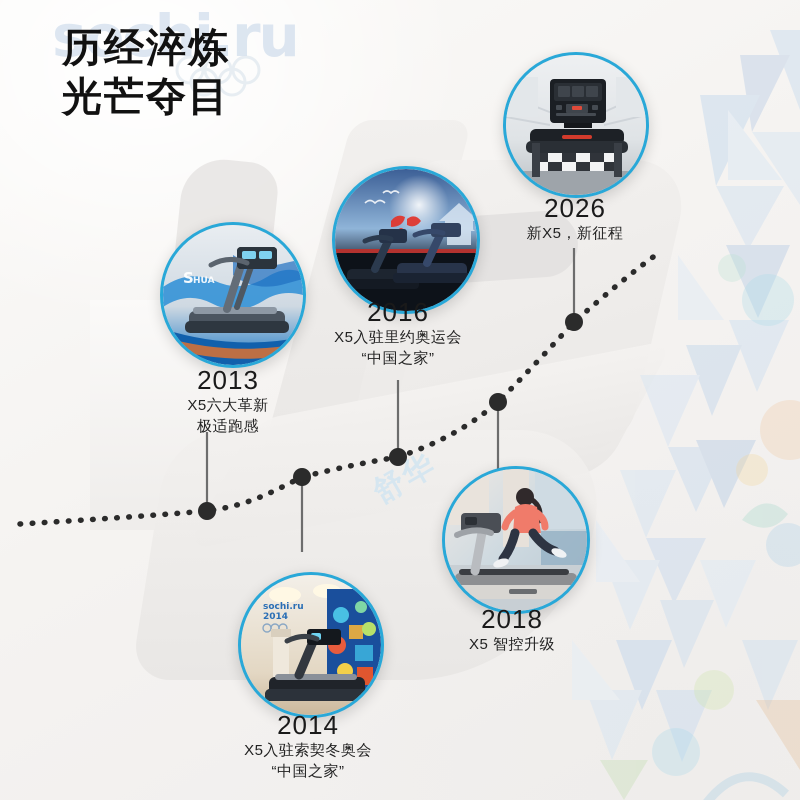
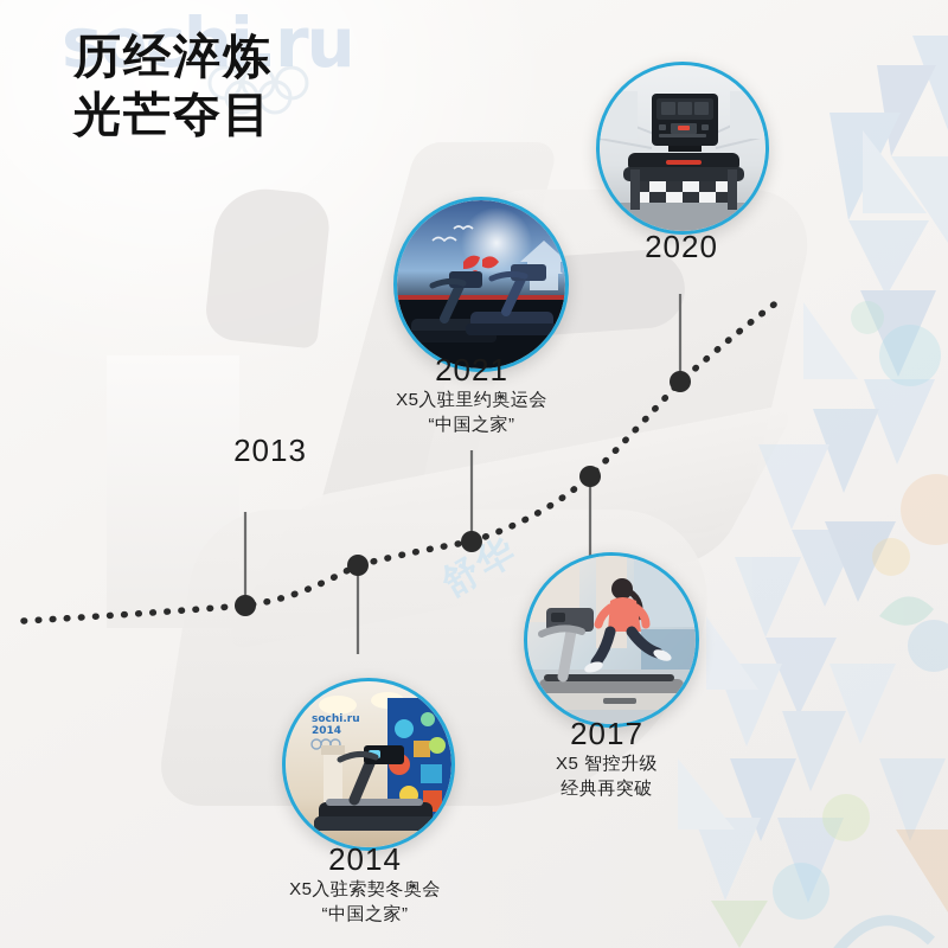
  sochi.ru
  历经淬炼
  光芒夺目
- S
- HUA
  sochi.ru
  2014
  2013
- X5六大革新
- 极适跑感
  2014
  X5入驻索契冬奥会
  “中国之家”
- 2016
+ 2021
  X5入驻里约奥运会
  “中国之家”
- 2018
+ 2017
  X5 智控升级
+ 经典再突破
- 2026
+ 2020
- 新X5，新征程
